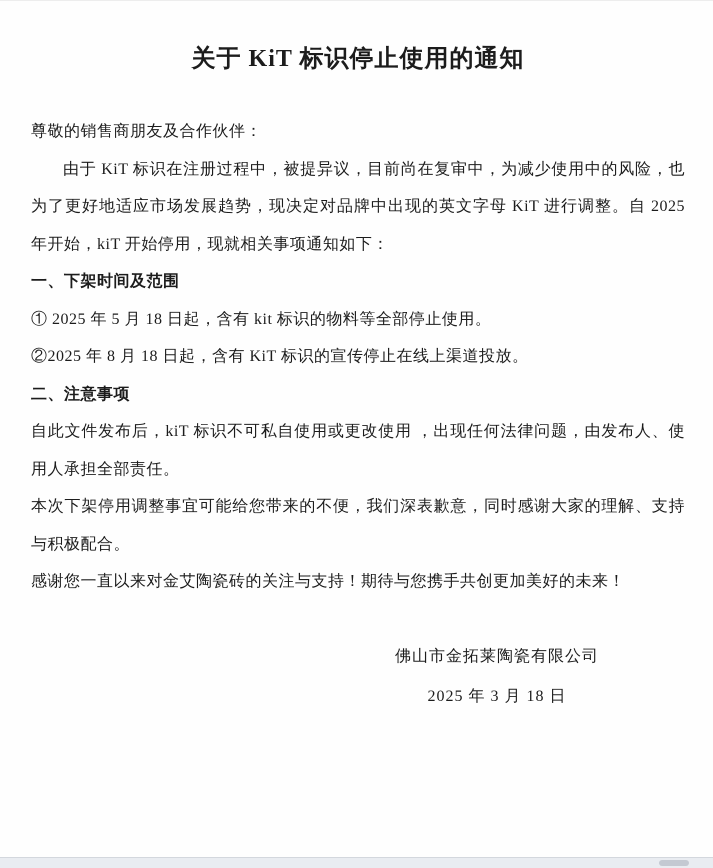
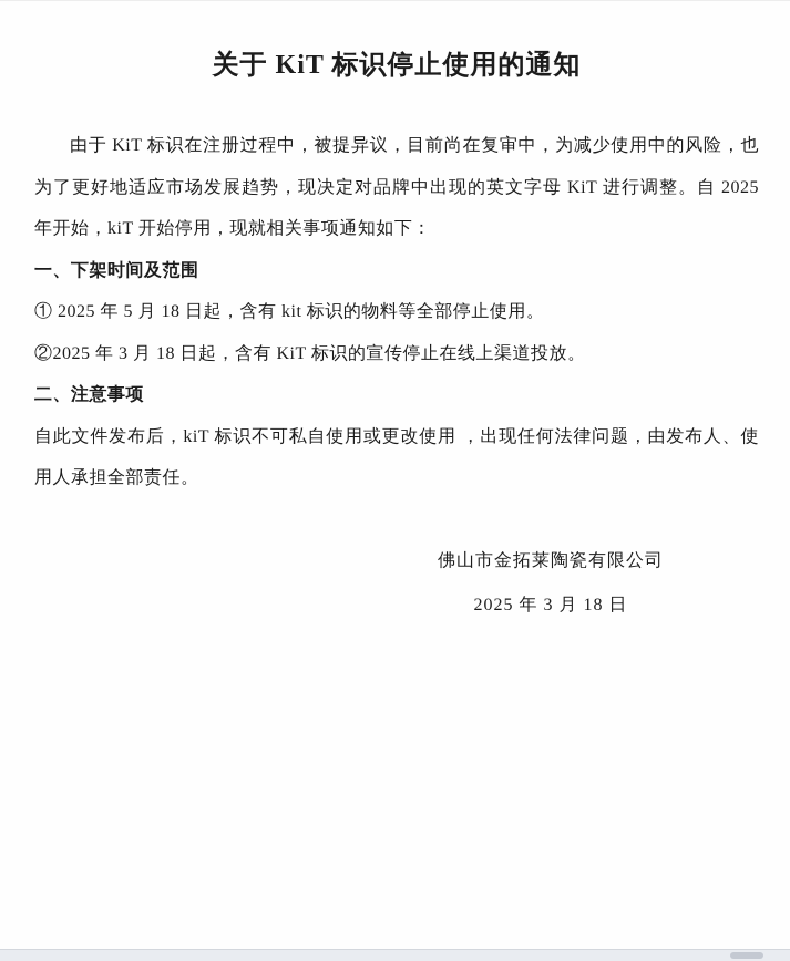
  关于 KiT 标识停止使用的通知
- 尊敬的销售商朋友及合作伙伴：
  由于 KiT 标识在注册过程中，被提异议，目前尚在复审中，为减少使用中的风险，也为了更好地适应市场发展趋势，现决定对品牌中出现的英文字母 KiT 进行调整。自 2025 年开始，kiT 开始停用，现就相关事项通知如下：
  一、下架时间及范围
  ① 2025 年 5 月 18 日起，含有 kit 标识的物料等全部停止使用。
- ②2025 年 8 月 18 日起，含有 KiT 标识的宣传停止在线上渠道投放。
+ ②2025 年 3 月 18 日起，含有 KiT 标识的宣传停止在线上渠道投放。
  二、注意事项
  自此文件发布后，kiT 标识不可私自使用或更改使用 ，出现任何法律问题，由发布人、使用人承担全部责任。
- 本次下架停用调整事宜可能给您带来的不便，我们深表歉意，同时感谢大家的理解、支持与积极配合。
- 感谢您一直以来对金艾陶瓷砖的关注与支持！期待与您携手共创更加美好的未来！
  佛山市金拓莱陶瓷有限公司
  2025 年 3 月 18 日
